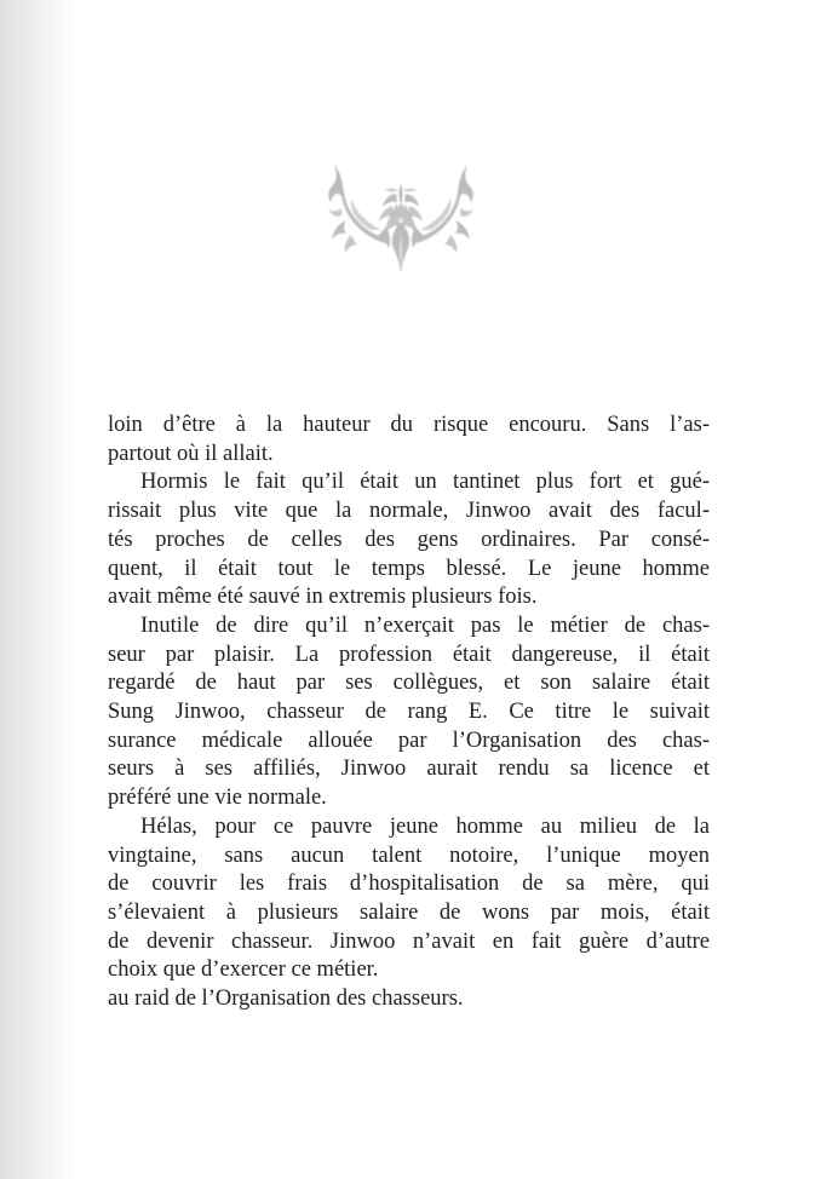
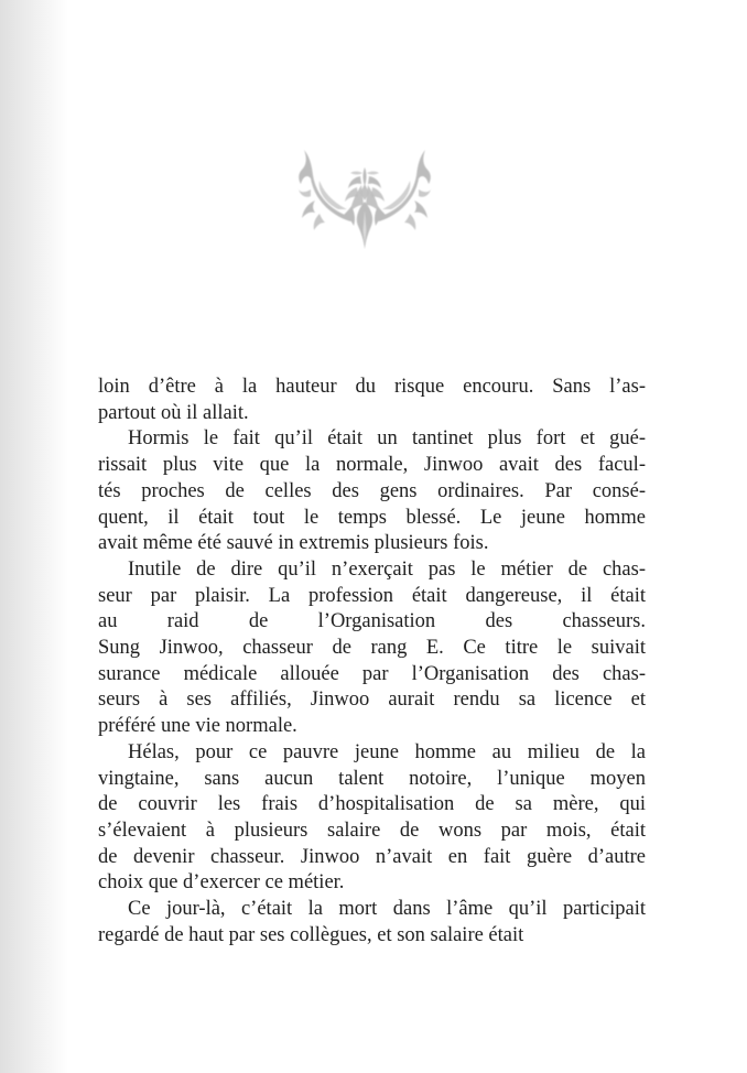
  loin d’être à la hauteur du risque encouru. Sans l’as-
  partout où il allait.
  Hormis le fait qu’il était un tantinet plus fort et gué-
  rissait plus vite que la normale, Jinwoo avait des facul-
  tés proches de celles des gens ordinaires. Par consé-
  quent, il était tout le temps blessé. Le jeune homme
  avait même été sauvé in extremis plusieurs fois.
  Inutile de dire qu’il n’exerçait pas le métier de chas-
  seur par plaisir. La profession était dangereuse, il était
- regardé de haut par ses collègues, et son salaire était
+ au raid de l’Organisation des chasseurs.
  Sung Jinwoo, chasseur de rang E. Ce titre le suivait
  surance médicale allouée par l’Organisation des chas-
  seurs à ses affiliés, Jinwoo aurait rendu sa licence et
  préféré une vie normale.
  Hélas, pour ce pauvre jeune homme au milieu de la
  vingtaine, sans aucun talent notoire, l’unique moyen
  de couvrir les frais d’hospitalisation de sa mère, qui
  s’élevaient à plusieurs salaire de wons par mois, était
  de devenir chasseur. Jinwoo n’avait en fait guère d’autre
  choix que d’exercer ce métier.
+ Ce jour-là, c’était la mort dans l’âme qu’il participait
- au raid de l’Organisation des chasseurs.
+ regardé de haut par ses collègues, et son salaire était
